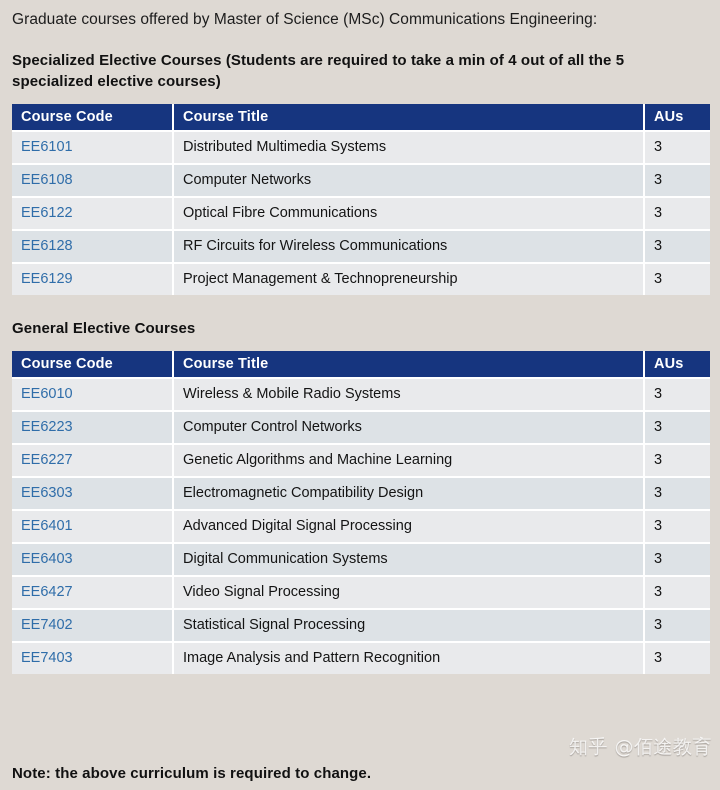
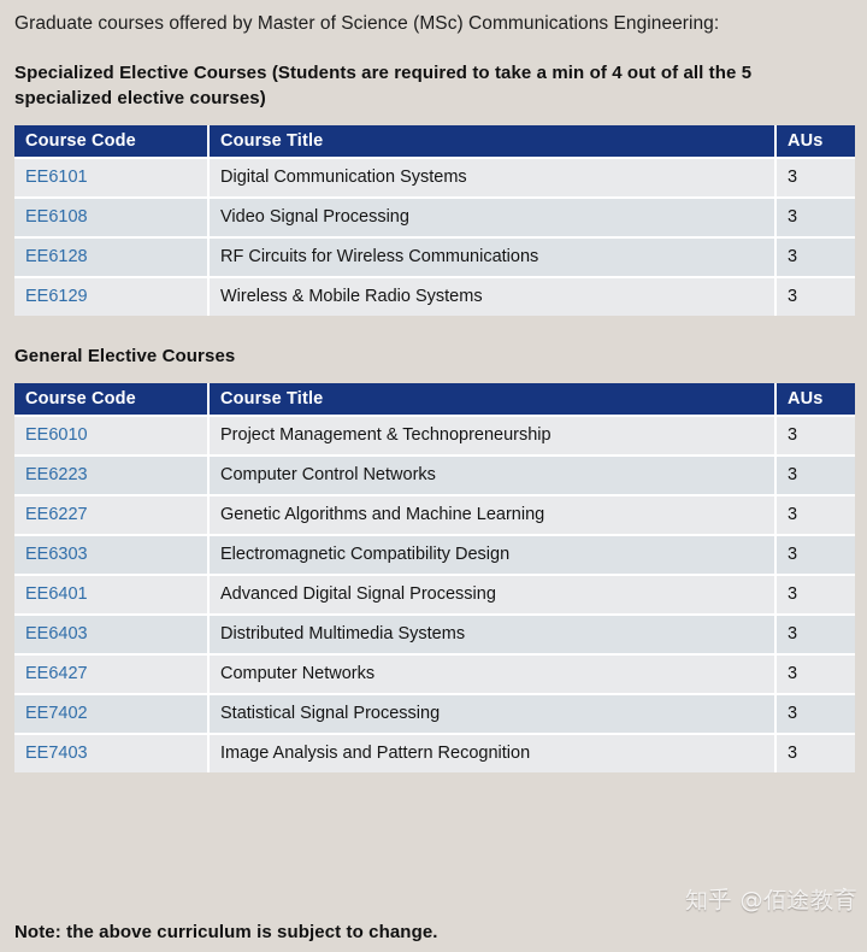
  Graduate courses offered by Master of Science (MSc) Communications Engineering:
  Specialized Elective Courses (Students are required to take a min of 4 out of all the 5 specialized elective courses)
  Course Code	Course Title	AUs
- EE6101	Distributed Multimedia Systems	3
+ EE6101	Digital Communication Systems	3
- EE6108	Computer Networks	3
+ EE6108	Video Signal Processing	3
- EE6122	Optical Fibre Communications	3
  EE6128	RF Circuits for Wireless Communications	3
- EE6129	Project Management & Technopreneurship	3
+ EE6129	Wireless & Mobile Radio Systems	3
  General Elective Courses
  Course Code	Course Title	AUs
- EE6010	Wireless & Mobile Radio Systems	3
+ EE6010	Project Management & Technopreneurship	3
  EE6223	Computer Control Networks	3
  EE6227	Genetic Algorithms and Machine Learning	3
  EE6303	Electromagnetic Compatibility Design	3
  EE6401	Advanced Digital Signal Processing	3
- EE6403	Digital Communication Systems	3
+ EE6403	Distributed Multimedia Systems	3
- EE6427	Video Signal Processing	3
+ EE6427	Computer Networks	3
  EE7402	Statistical Signal Processing	3
  EE7403	Image Analysis and Pattern Recognition	3
  知乎 @佰途教育
- Note: the above curriculum is required to change.
+ Note: the above curriculum is subject to change.
